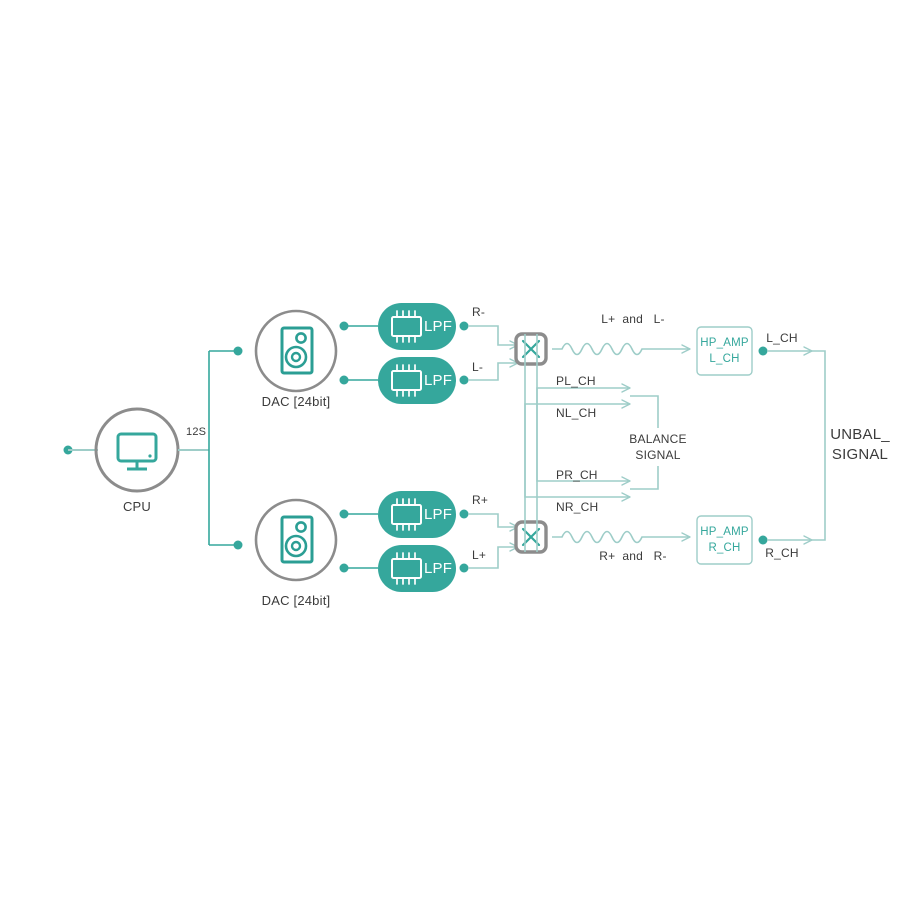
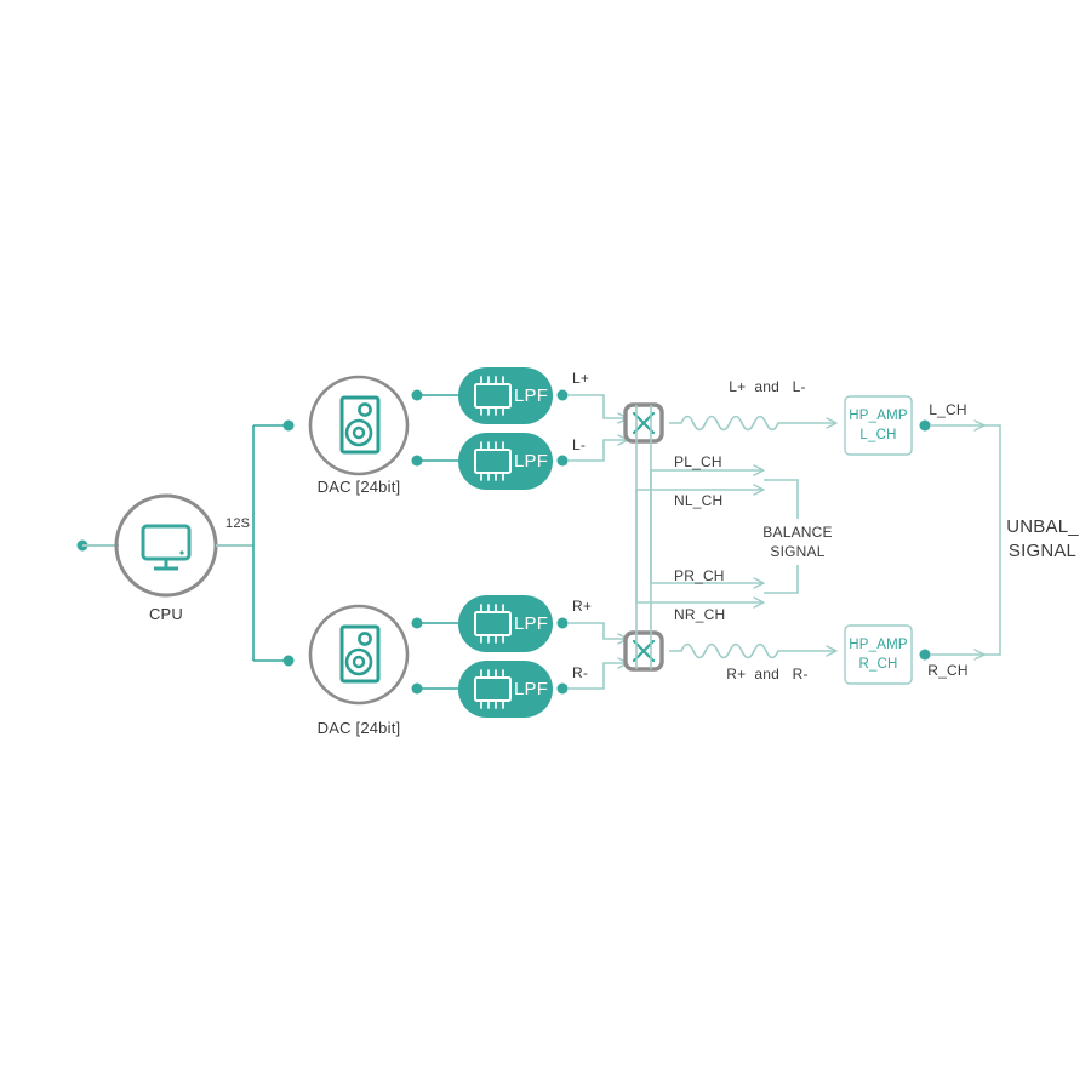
  CPU
  12S
  DAC [24bit]
  DAC [24bit]
  LPF
  LPF
  LPF
  LPF
- R-
+ L+
  L-
  R+
- L+
+ R-
  L+ and L-
  R+ and R-
  PL_CH
  NL_CH
  PR_CH
  NR_CH
  BALANCE
  SIGNAL
  HP_AMP
  L_CH
  HP_AMP
  R_CH
  L_CH
  R_CH
  UNBAL_
  SIGNAL
